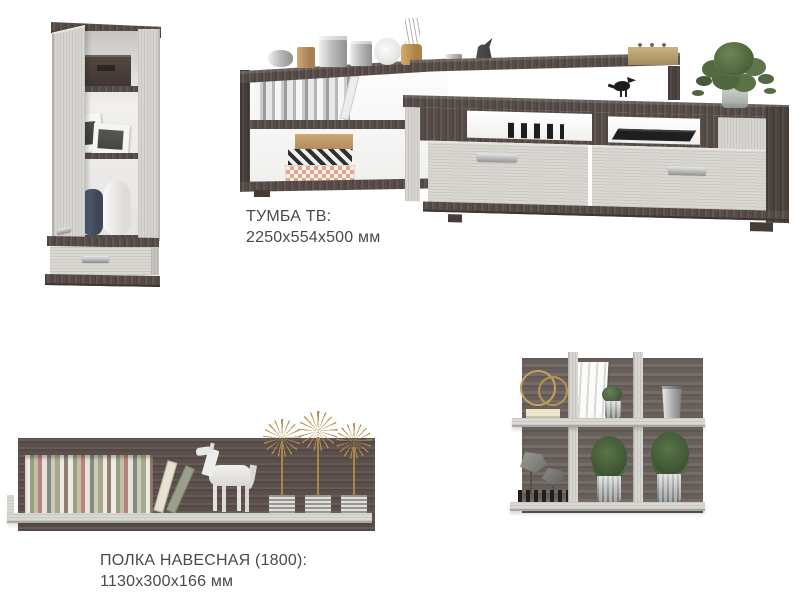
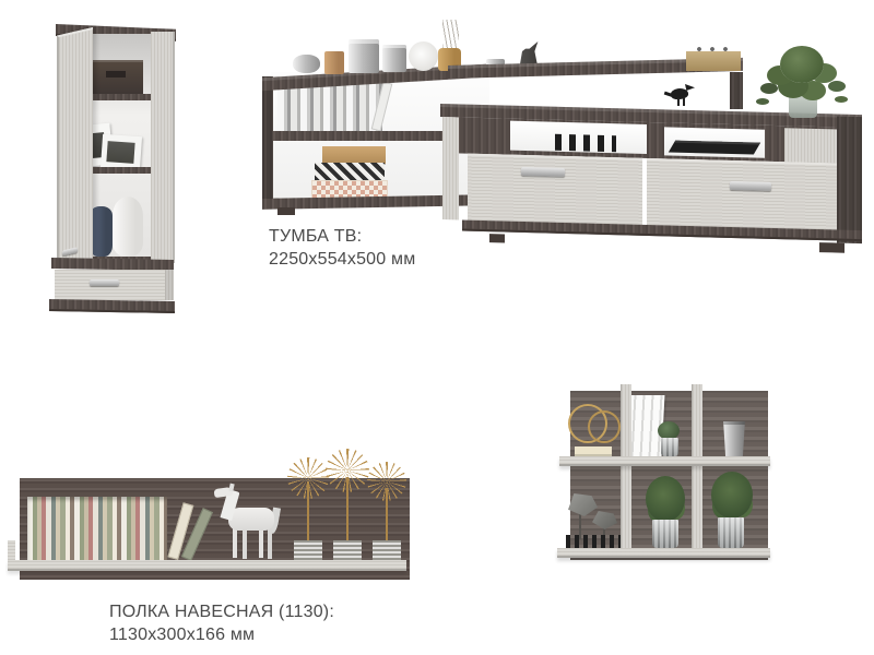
  ТУМБА ТВ:
  2250х554х500 мм
- ПОЛКА НАВЕСНАЯ (1800):
+ ПОЛКА НАВЕСНАЯ (1130):
  1130х300х166 мм
